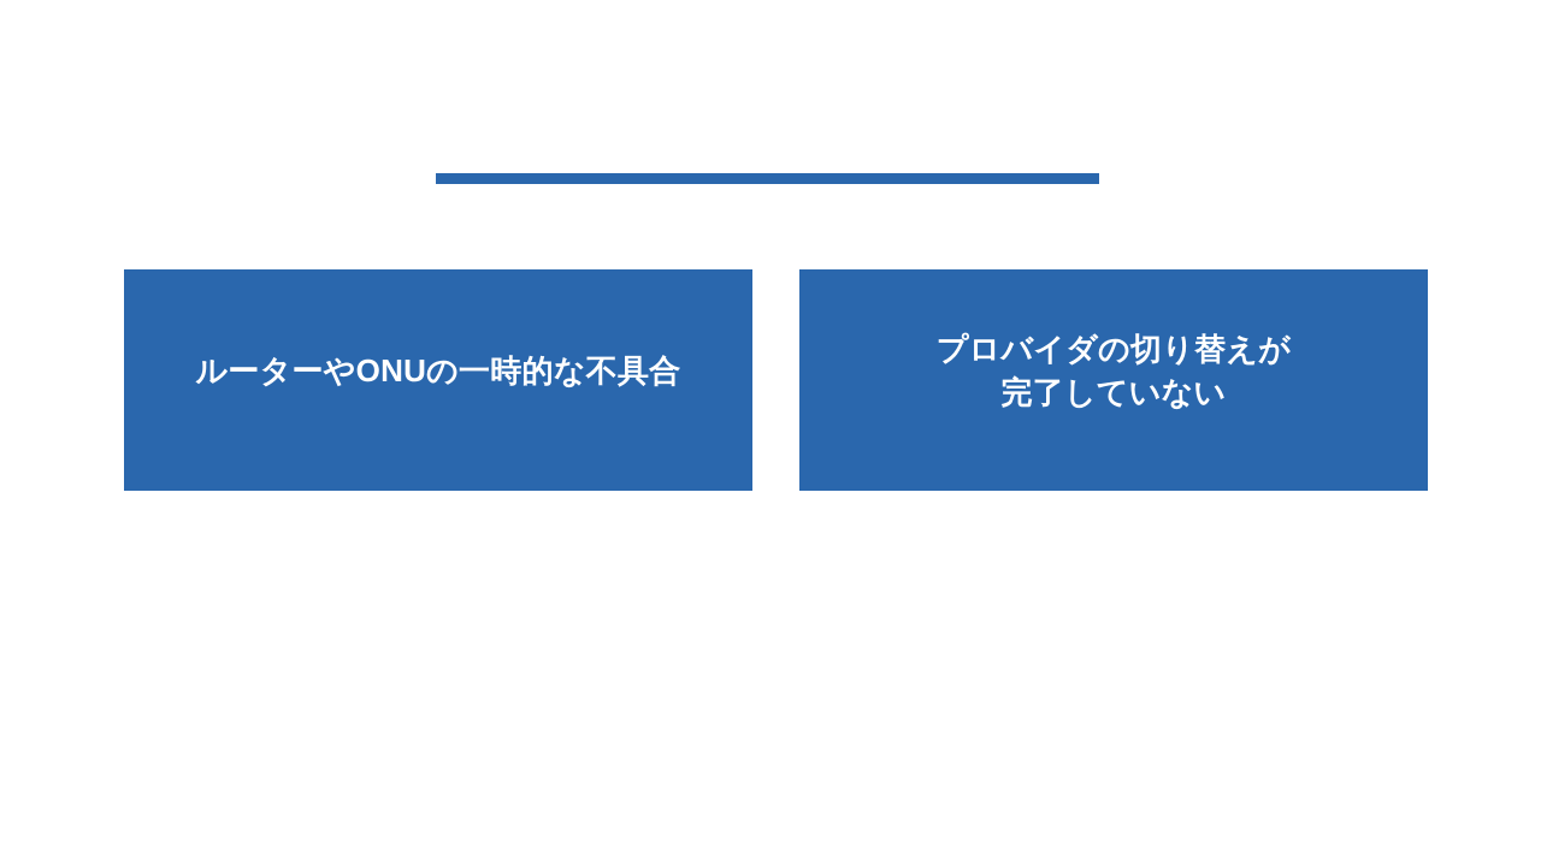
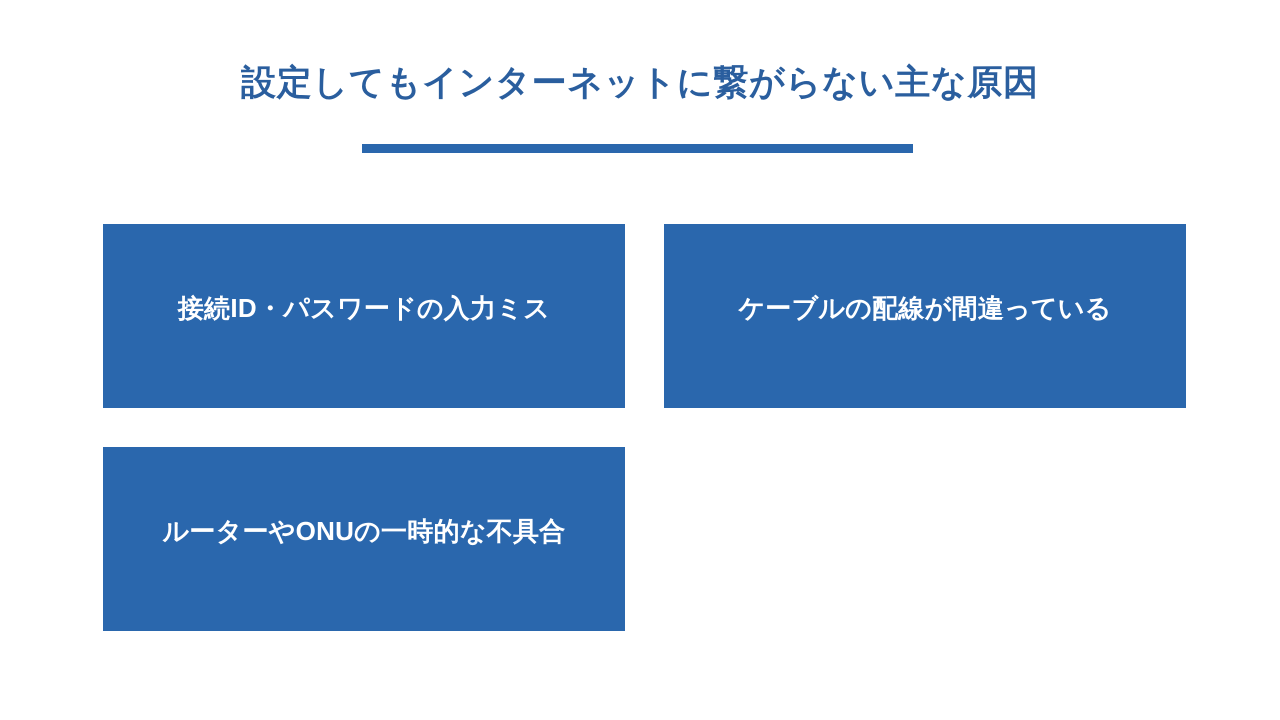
+ 設定してもインターネットに繋がらない主な原因
+ 接続ID・パスワードの入力ミス
+ ケーブルの配線が間違っている
  ルーターやONUの一時的な不具合
- プロバイダの切り替えが
- 完了していない
